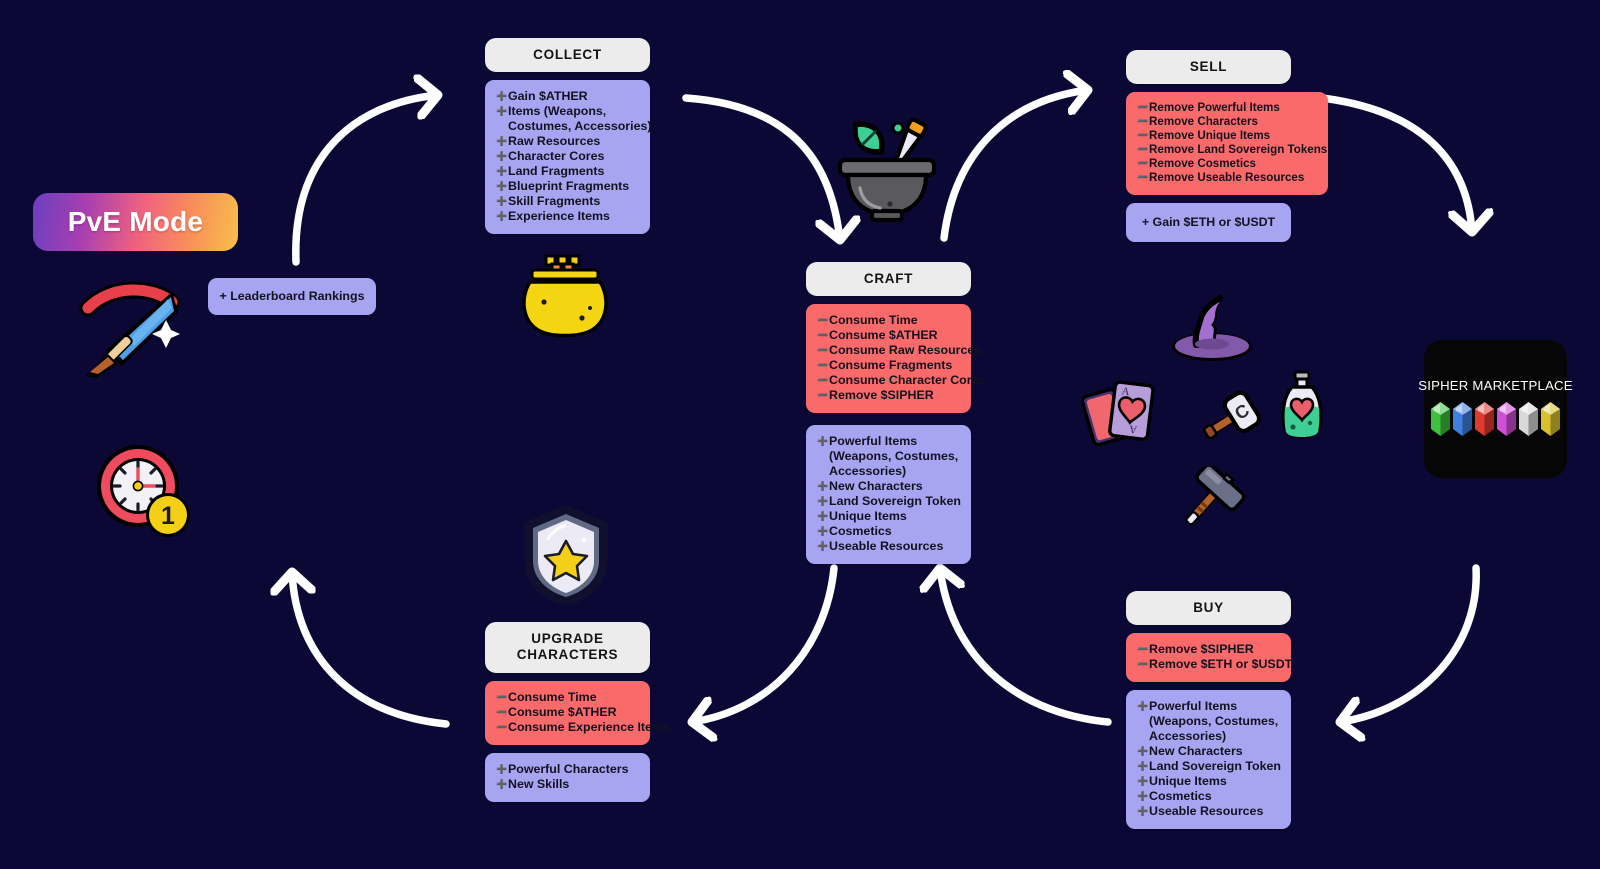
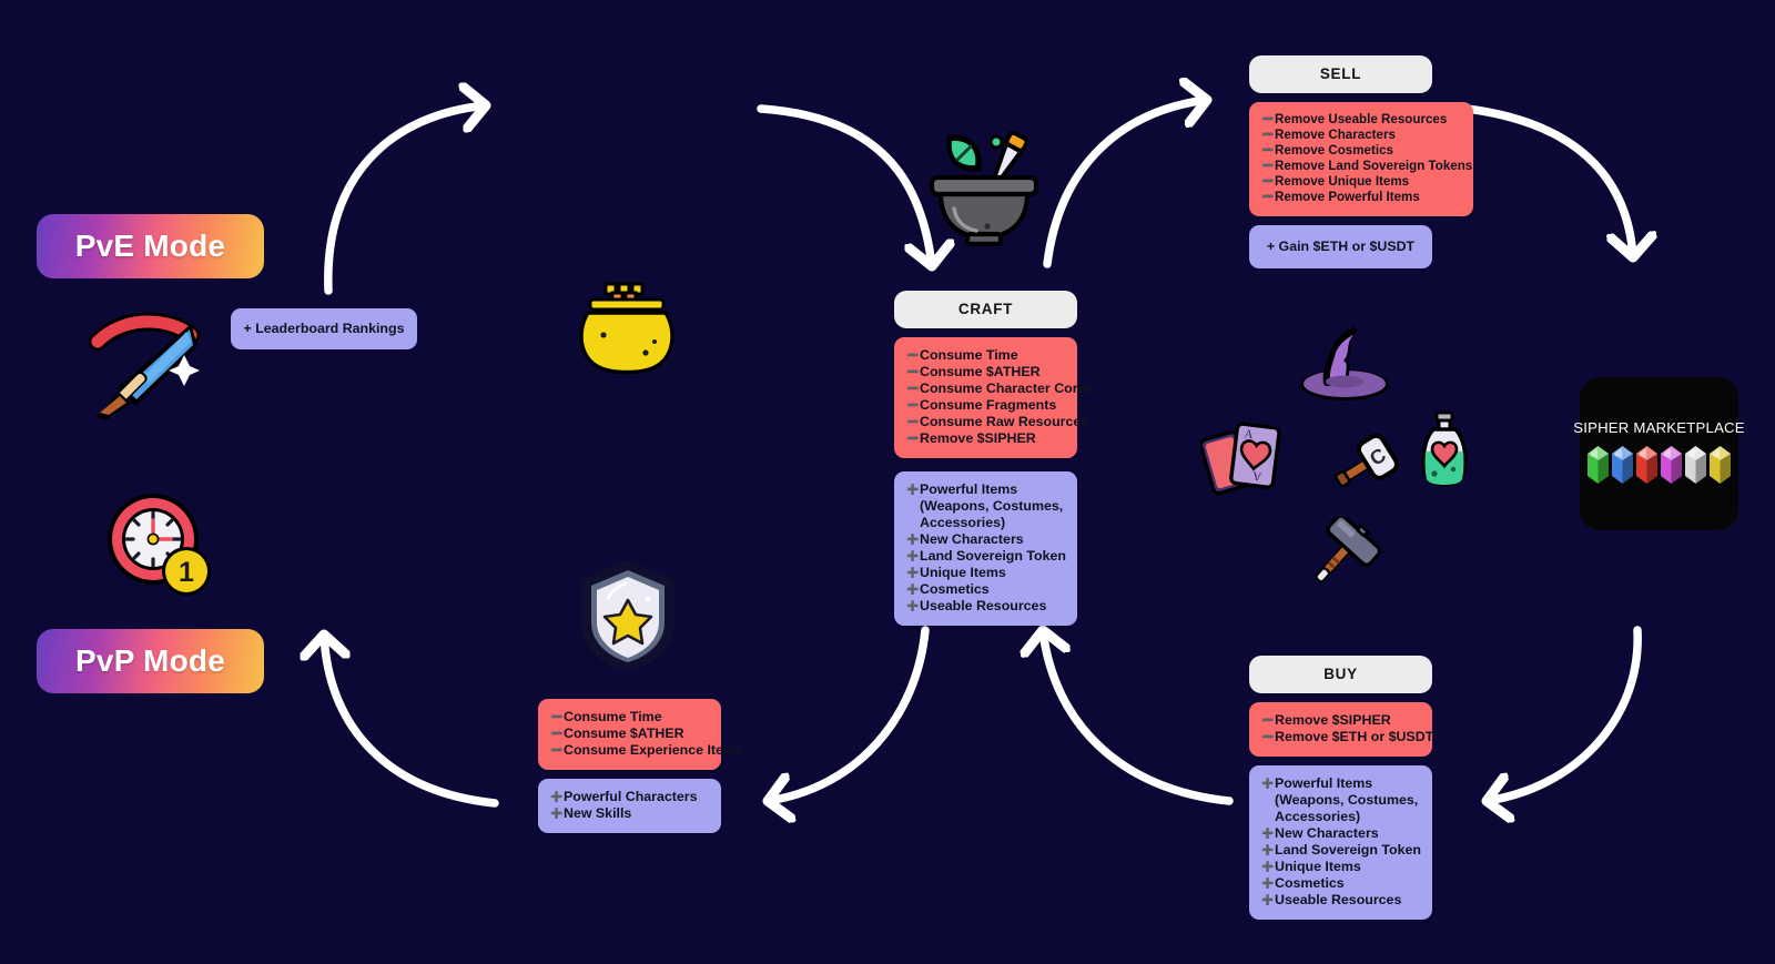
  PvE Mode
+ PvP Mode
  1
  + Leaderboard Rankings
- COLLECT
- ➕Gain $ATHER
- ➕Items (Weapons,
- Costumes, Accessories)
- ➕Raw Resources
- ➕Character Cores
- ➕Land Fragments
- ➕Blueprint Fragments
- ➕Skill Fragments
- ➕Experience Items
- UPGRADE CHARACTERS
  ➖Consume Time
  ➖Consume $ATHER
  ➖Consume Experience Items
  ➕Powerful Characters
  ➕New Skills
  CRAFT
  ➖Consume Time
  ➖Consume $ATHER
- ➖Consume Raw Resources
+ ➖Consume Character Cores
  ➖Consume Fragments
- ➖Consume Character Cores
+ ➖Consume Raw Resources
  ➖Remove $SIPHER
  ➕Powerful Items
  (Weapons, Costumes,
  Accessories)
  ➕New Characters
  ➕Land Sovereign Token
  ➕Unique Items
  ➕Cosmetics
  ➕Useable Resources
  SELL
- ➖Remove Powerful Items
+ ➖Remove Useable Resources
  ➖Remove Characters
- ➖Remove Unique Items
+ ➖Remove Cosmetics
  ➖Remove Land Sovereign Tokens
- ➖Remove Cosmetics
+ ➖Remove Unique Items
- ➖Remove Useable Resources
+ ➖Remove Powerful Items
  + Gain $ETH or $USDT
  BUY
  ➖Remove $SIPHER
  ➖Remove $ETH or $USDT
  ➕Powerful Items
  (Weapons, Costumes,
  Accessories)
  ➕New Characters
  ➕Land Sovereign Token
  ➕Unique Items
  ➕Cosmetics
  ➕Useable Resources
  SIPHER MARKETPLACE
